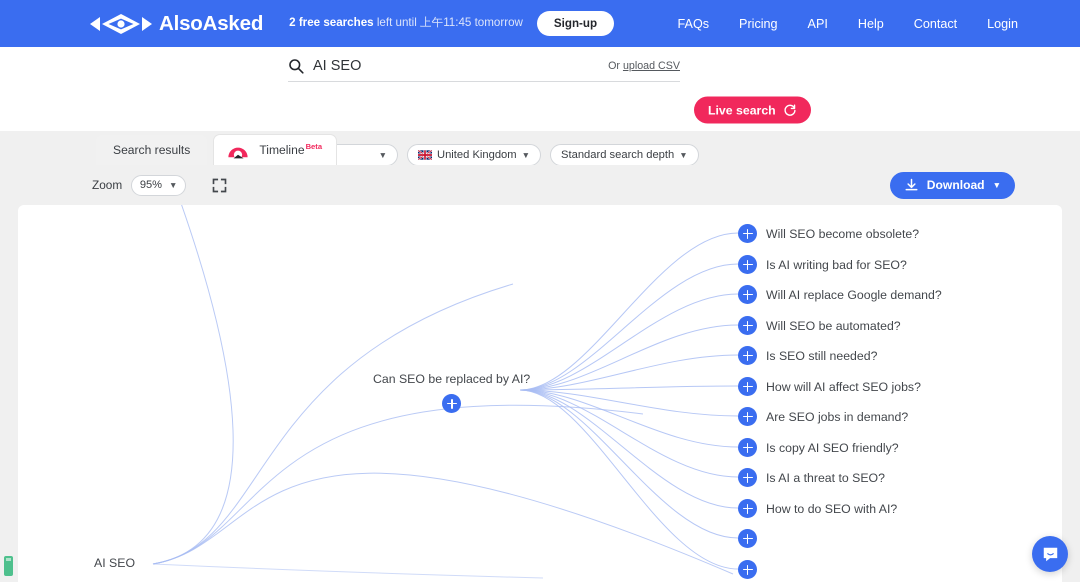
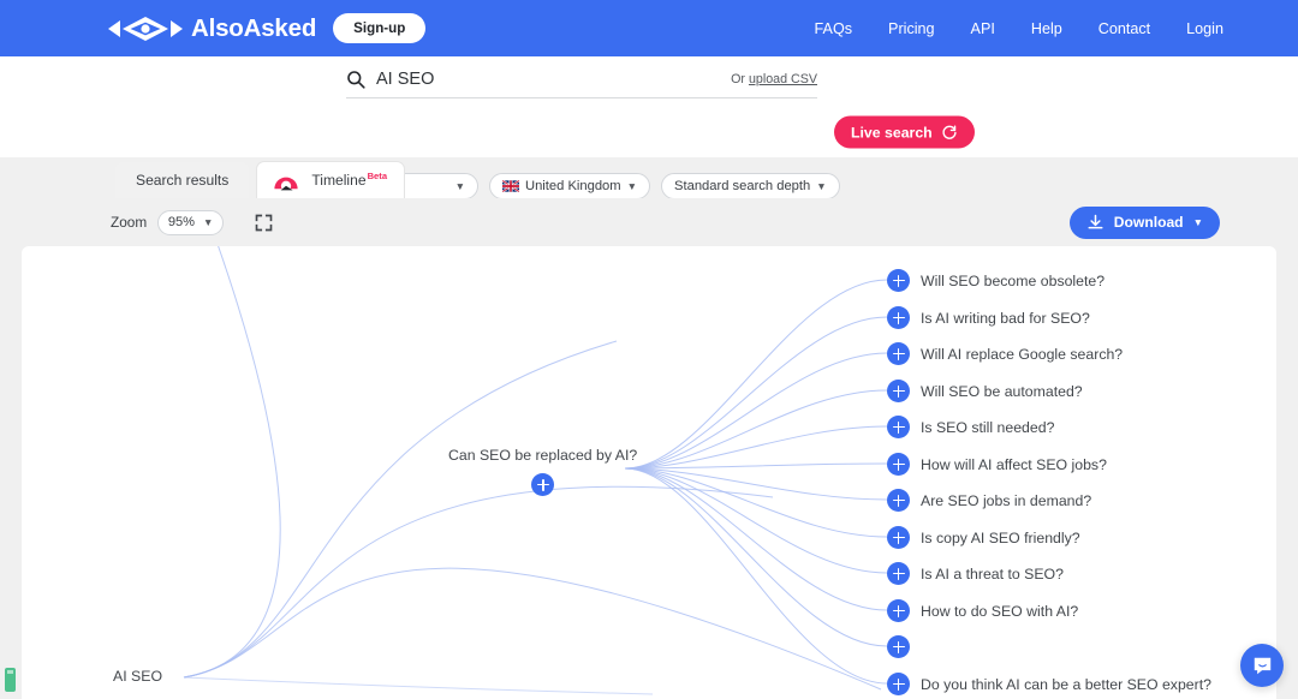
  AlsoAsked
- 2 free searches left until 上午11:45 tomorrow
  Sign-up
  FAQs
  Pricing
  API
  Help
  Contact
  Login
  AI SEO
  Or upload CSV
  Live search
  ▼
  United Kingdom
  ▼
  Standard search depth
  ▼
  Search results
  TimelineBeta
  Zoom
  95%
  ▼
  Download
  ▼
  Can SEO be replaced by AI?
  AI SEO
  Will SEO become obsolete?
  Is AI writing bad for SEO?
- Will AI replace Google demand?
+ Will AI replace Google search?
  Will SEO be automated?
  Is SEO still needed?
  How will AI affect SEO jobs?
  Are SEO jobs in demand?
  Is copy AI SEO friendly?
  Is AI a threat to SEO?
  How to do SEO with AI?
+ Do you think AI can be a better SEO expert?
